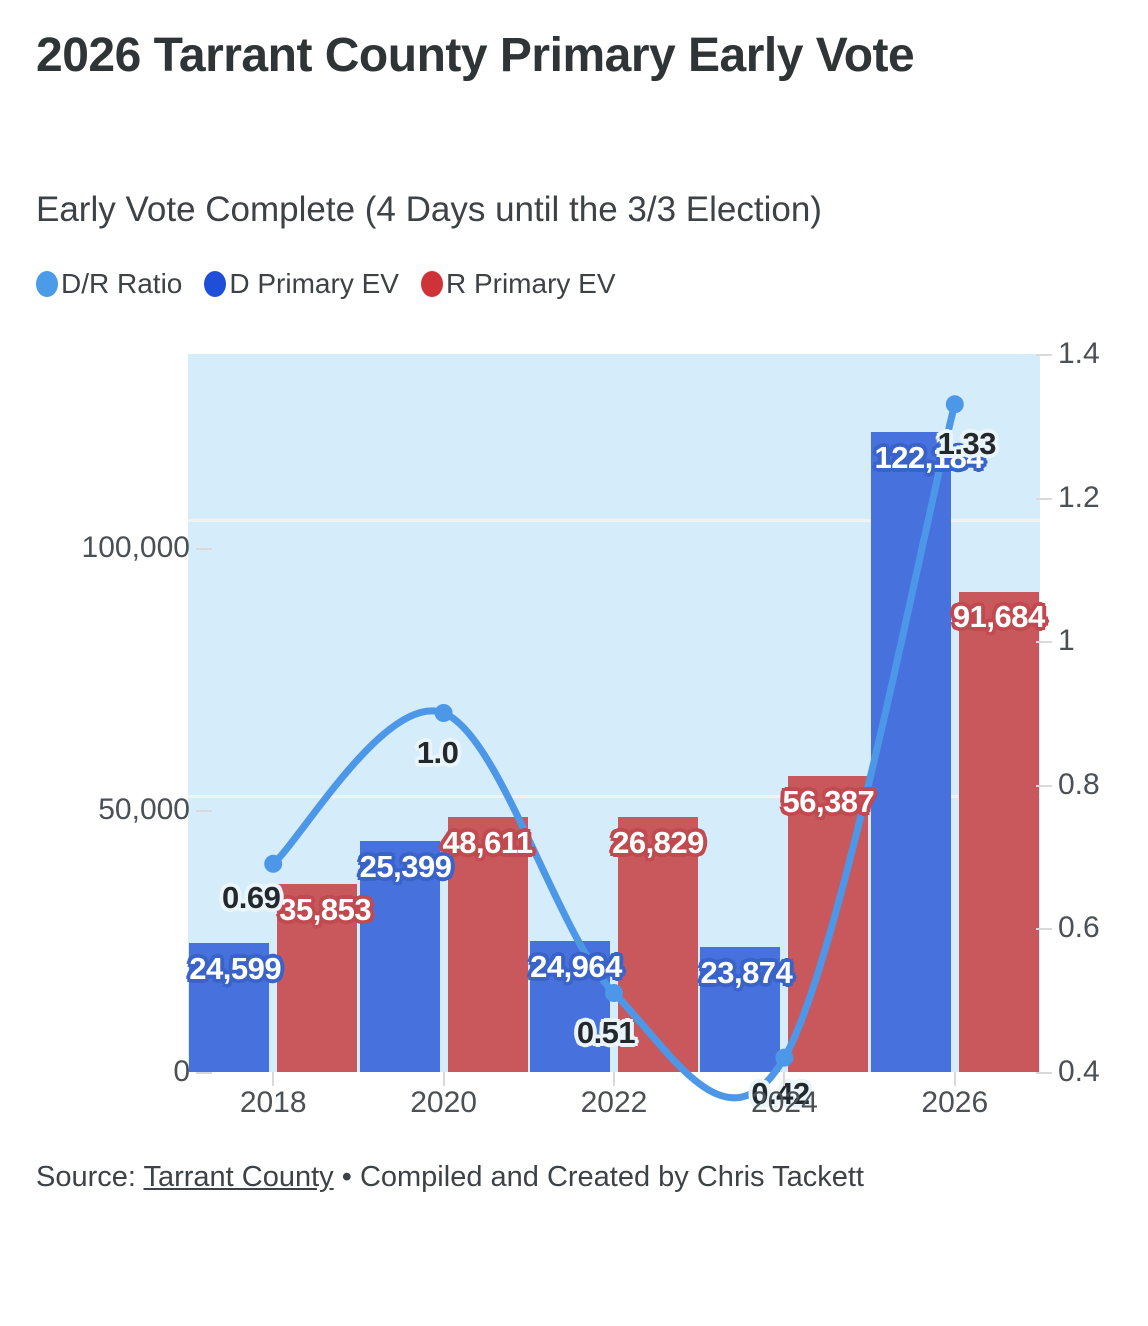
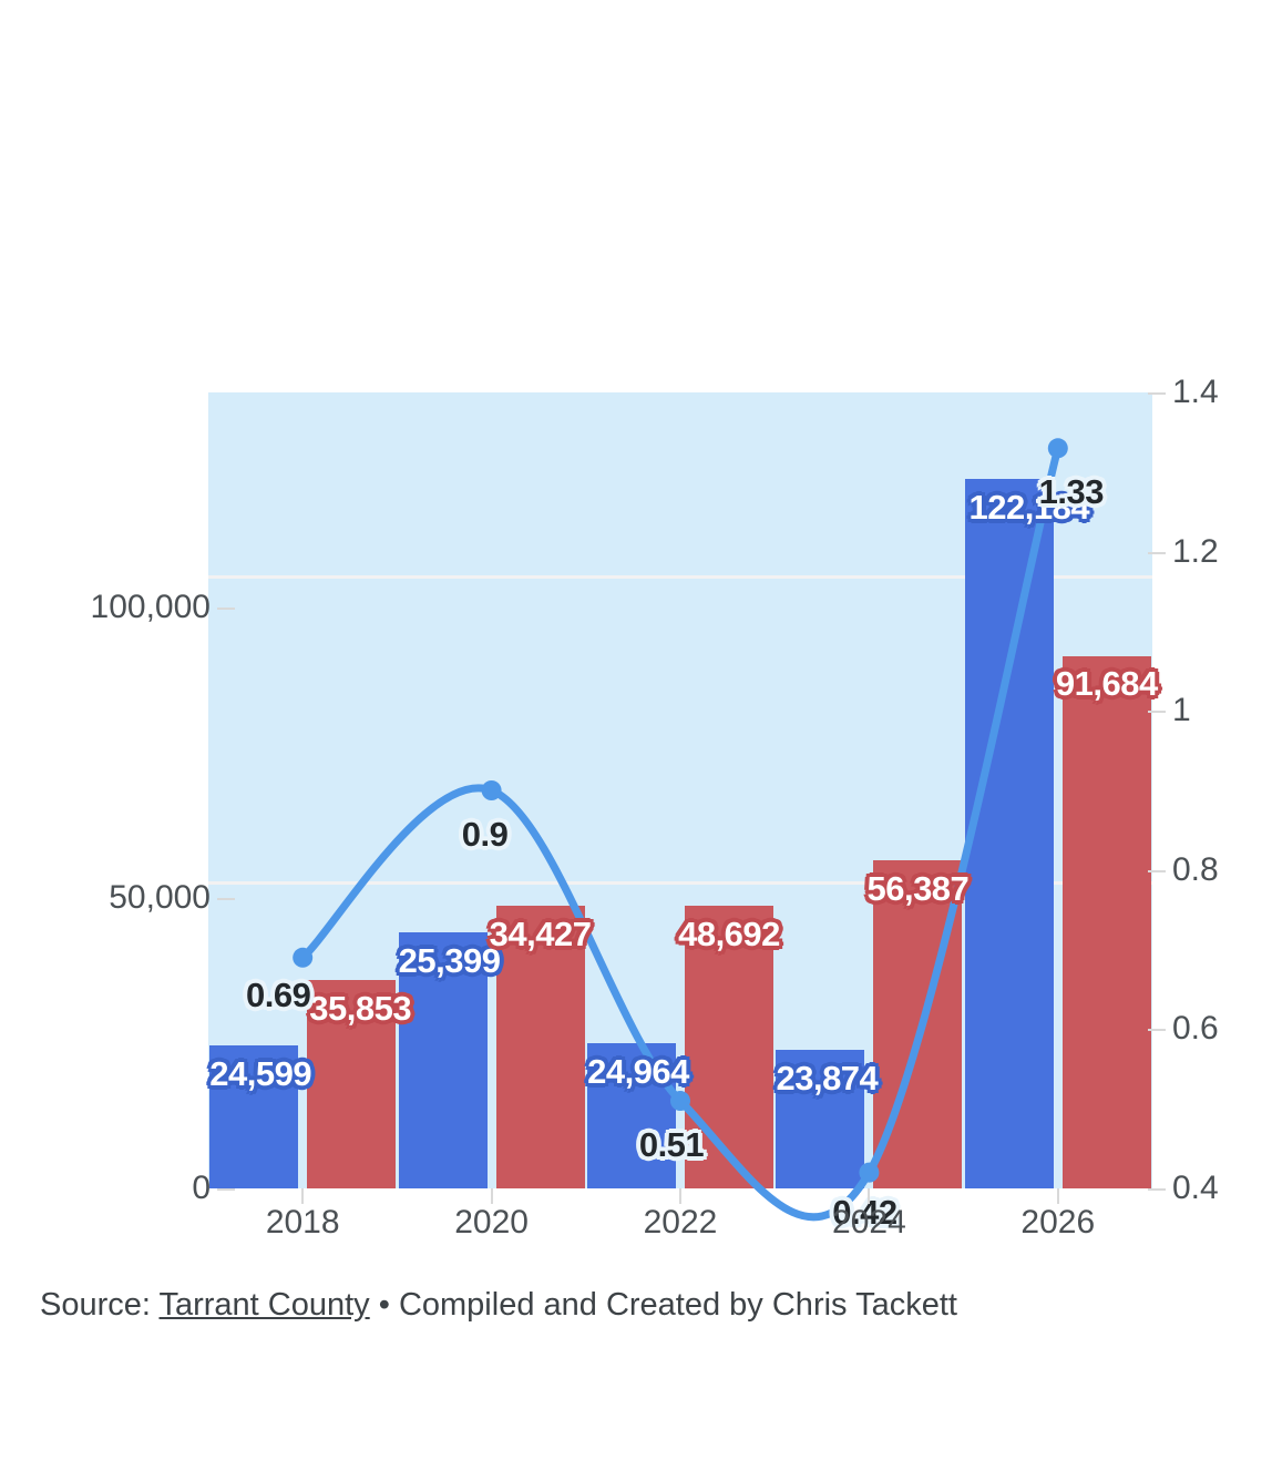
- 2026 Tarrant County Primary Early Vote
- Early Vote Complete (4 Days until the 3/3 Election)
- D/R Ratio
- D Primary EV
- R Primary EV
  1.33
  0.42
  0.51
- 1.0
+ 0.9
  0.69
  24,599
  35,853
  25,399
- 48,611
+ 34,427
  24,964
- 26,829
+ 48,692
  23,874
  56,387
  122,184
  91,684
  0
  50,000
  100,000
  0.4
  0.6
  0.8
  1
  1.2
  1.4
  2018
  2020
  2022
  2024
  2026
  Source: Tarrant County • Compiled and Created by Chris Tackett
